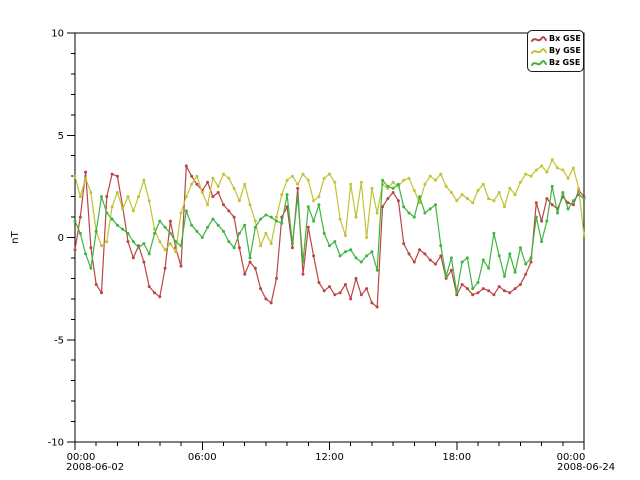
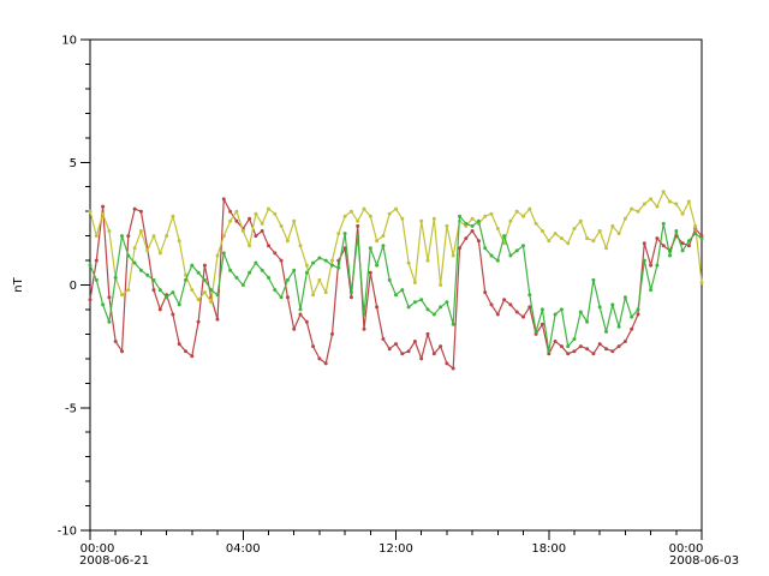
  -10
  -5
  0
  5
  10
  00:00
- 06:00
+ 04:00
  12:00
  18:00
  00:00
- Bx GSE
- By GSE
- Bz GSE
- 2008-06-02
+ 2008-06-21
- 2008-06-24
+ 2008-06-03
